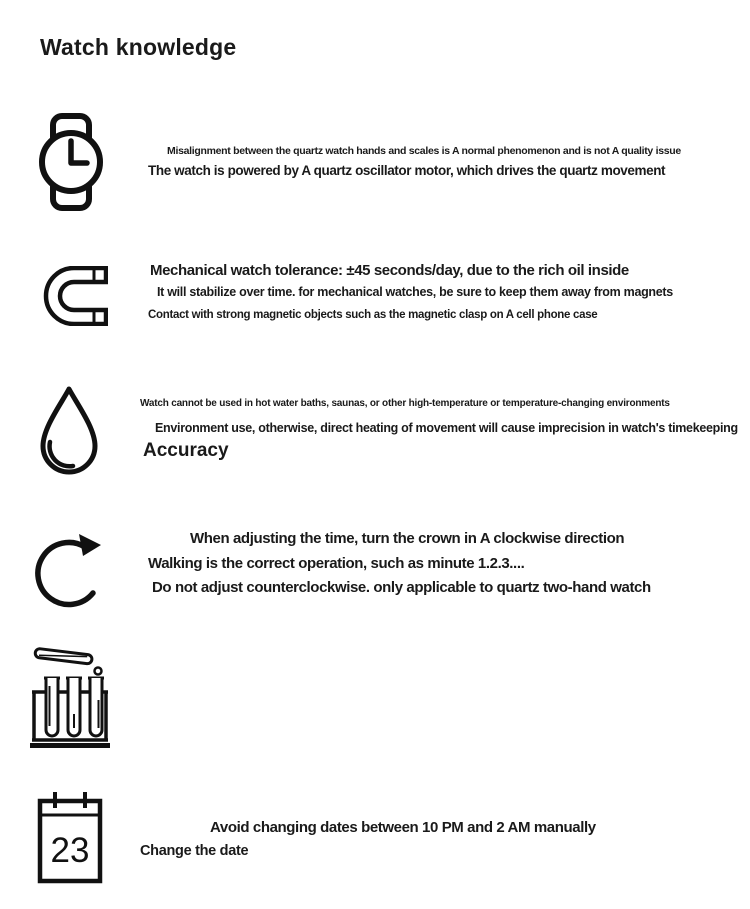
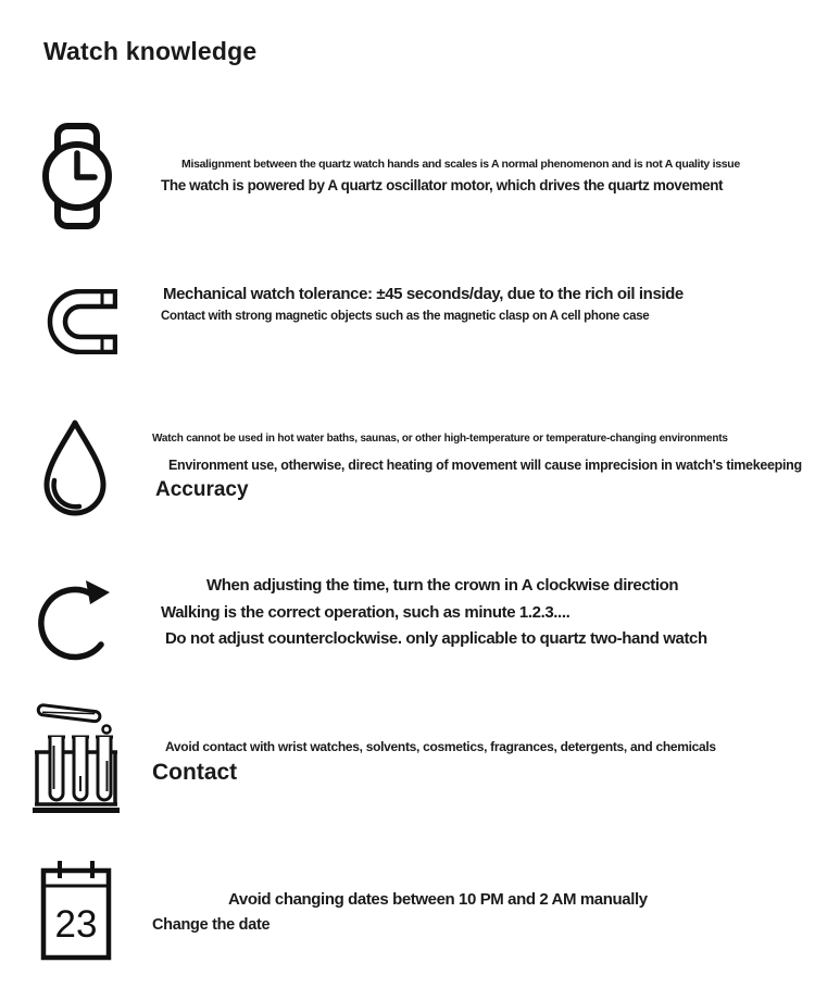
  Watch knowledge
  Misalignment between the quartz watch hands and scales is A normal phenomenon and is not A quality issue
  The watch is powered by A quartz oscillator motor, which drives the quartz movement
  Mechanical watch tolerance: ±45 seconds/day, due to the rich oil inside
- It will stabilize over time. for mechanical watches, be sure to keep them away from magnets
  Contact with strong magnetic objects such as the magnetic clasp on A cell phone case
  Watch cannot be used in hot water baths, saunas, or other high-temperature or temperature-changing environments
  Environment use, otherwise, direct heating of movement will cause imprecision in watch's timekeeping
  Accuracy
  When adjusting the time, turn the crown in A clockwise direction
  Walking is the correct operation, such as minute 1.2.3....
  Do not adjust counterclockwise. only applicable to quartz two-hand watch
+ Avoid contact with wrist watches, solvents, cosmetics, fragrances, detergents, and chemicals
+ Contact
  23
  Avoid changing dates between 10 PM and 2 AM manually
  Change the date
